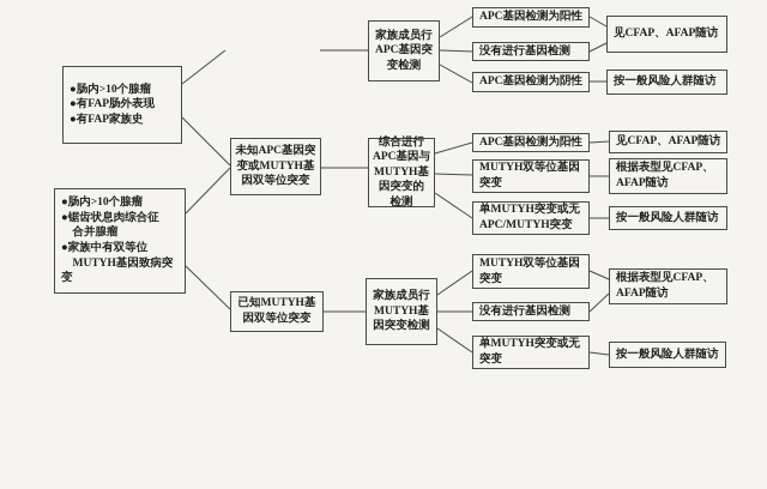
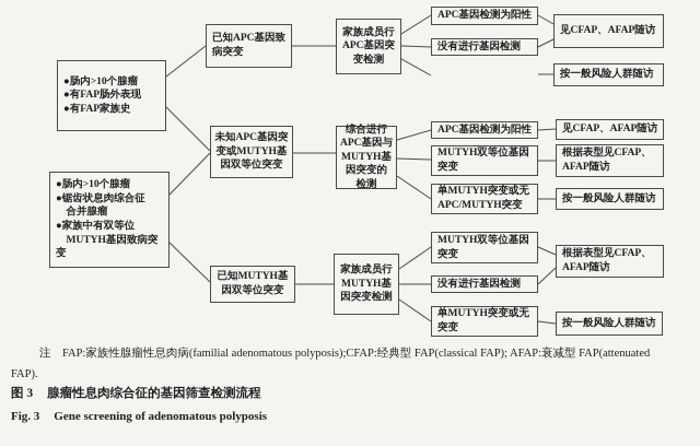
  ●肠内>10个腺瘤
  ●有FAP肠外表现
  ●有FAP家族史
  ●肠内>10个腺瘤
  ●锯齿状息肉综合征
  合并腺瘤
  ●家族中有双等位
  MUTYH基因致病突变
+ 已知APC基因致
+ 病突变
  未知APC基因突
  变或MUTYH基
  因双等位突变
  已知MUTYH基
  因双等位突变
  家族成员行
  APC基因突
  变检测
  综合进行
  APC基因与
  MUTYH基
  因突变的
  检测
  家族成员行
  MUTYH基
  因突变检测
  APC基因检测为阳性
  没有进行基因检测
- APC基因检测为阴性
  APC基因检测为阳性
  MUTYH双等位基因
  突变
  单MUTYH突变或无
  APC/MUTYH突变
  MUTYH双等位基因
  突变
  没有进行基因检测
  单MUTYH突变或无
  突变
  见CFAP、AFAP随访
  按一般风险人群随访
  见CFAP、AFAP随访
  根据表型见CFAP、
  AFAP随访
  按一般风险人群随访
  根据表型见CFAP、
  AFAP随访
  按一般风险人群随访
+ 注 FAP:家族性腺瘤性息肉病(familial adenomatous polyposis);CFAP:经典型 FAP(classical FAP); AFAP:衰减型 FAP(attenuated
+ FAP).
+ 图 3 腺瘤性息肉综合征的基因筛查检测流程
+ Fig. 3 Gene screening of adenomatous polyposis
